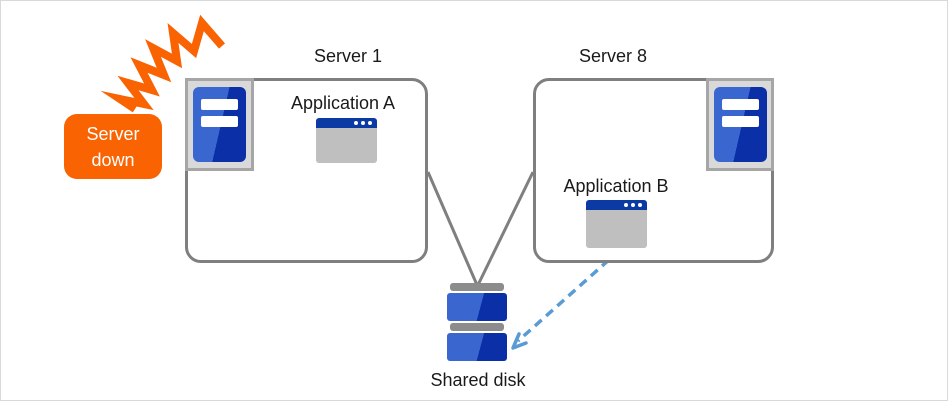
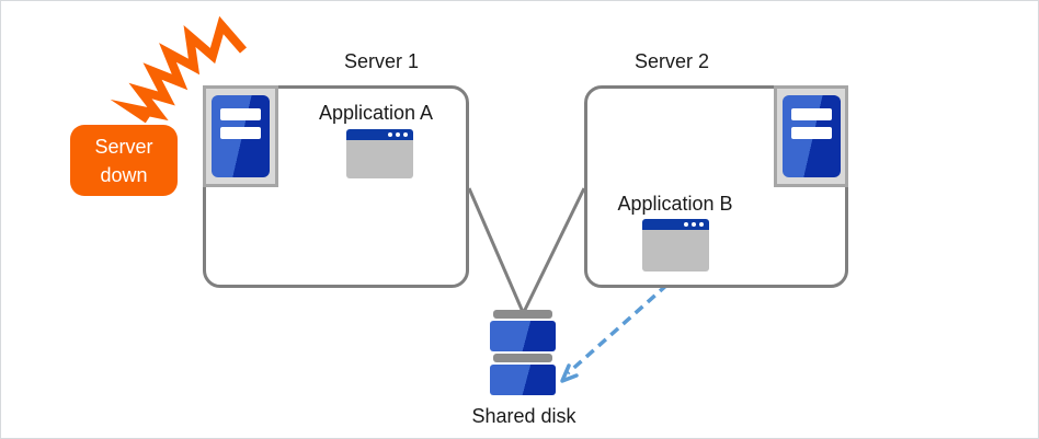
  Server
  down
  Server 1
  Application A
- Server 8
+ Server 2
  Application B
  Shared disk
